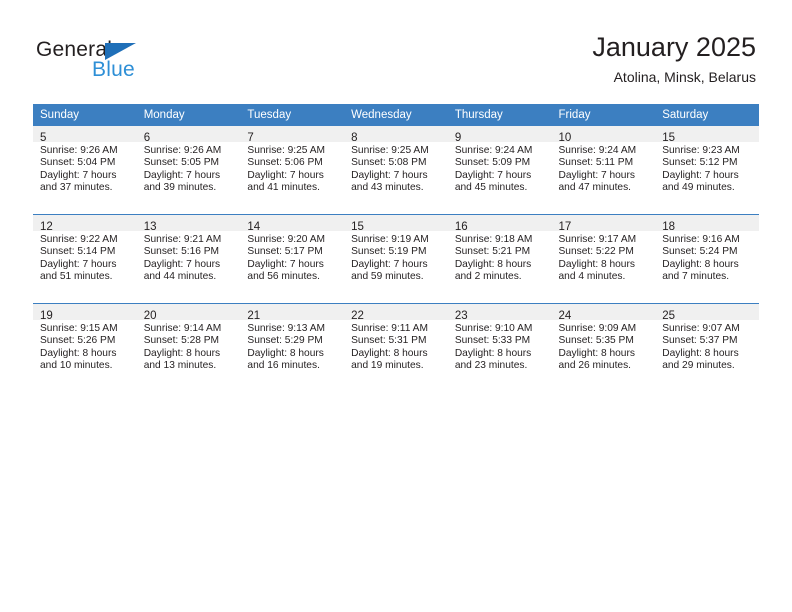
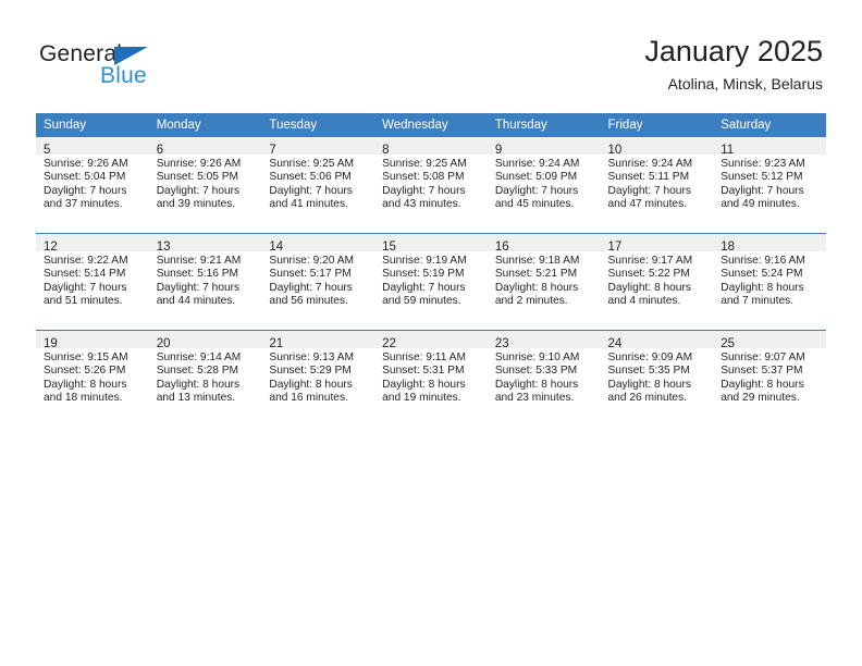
  General
  Blue
  January 2025
  Atolina, Minsk, Belarus
  Sunday	Monday	Tuesday	Wednesday	Thursday	Friday	Saturday
- 5Sunrise: 9:26 AMSunset: 5:04 PMDaylight: 7 hoursand 37 minutes.	6Sunrise: 9:26 AMSunset: 5:05 PMDaylight: 7 hoursand 39 minutes.	7Sunrise: 9:25 AMSunset: 5:06 PMDaylight: 7 hoursand 41 minutes.	8Sunrise: 9:25 AMSunset: 5:08 PMDaylight: 7 hoursand 43 minutes.	9Sunrise: 9:24 AMSunset: 5:09 PMDaylight: 7 hoursand 45 minutes.	10Sunrise: 9:24 AMSunset: 5:11 PMDaylight: 7 hoursand 47 minutes.	15Sunrise: 9:23 AMSunset: 5:12 PMDaylight: 7 hoursand 49 minutes.
+ 5Sunrise: 9:26 AMSunset: 5:04 PMDaylight: 7 hoursand 37 minutes.	6Sunrise: 9:26 AMSunset: 5:05 PMDaylight: 7 hoursand 39 minutes.	7Sunrise: 9:25 AMSunset: 5:06 PMDaylight: 7 hoursand 41 minutes.	8Sunrise: 9:25 AMSunset: 5:08 PMDaylight: 7 hoursand 43 minutes.	9Sunrise: 9:24 AMSunset: 5:09 PMDaylight: 7 hoursand 45 minutes.	10Sunrise: 9:24 AMSunset: 5:11 PMDaylight: 7 hoursand 47 minutes.	11Sunrise: 9:23 AMSunset: 5:12 PMDaylight: 7 hoursand 49 minutes.
  12Sunrise: 9:22 AMSunset: 5:14 PMDaylight: 7 hoursand 51 minutes.	13Sunrise: 9:21 AMSunset: 5:16 PMDaylight: 7 hoursand 44 minutes.	14Sunrise: 9:20 AMSunset: 5:17 PMDaylight: 7 hoursand 56 minutes.	15Sunrise: 9:19 AMSunset: 5:19 PMDaylight: 7 hoursand 59 minutes.	16Sunrise: 9:18 AMSunset: 5:21 PMDaylight: 8 hoursand 2 minutes.	17Sunrise: 9:17 AMSunset: 5:22 PMDaylight: 8 hoursand 4 minutes.	18Sunrise: 9:16 AMSunset: 5:24 PMDaylight: 8 hoursand 7 minutes.
- 19Sunrise: 9:15 AMSunset: 5:26 PMDaylight: 8 hoursand 10 minutes.	20Sunrise: 9:14 AMSunset: 5:28 PMDaylight: 8 hoursand 13 minutes.	21Sunrise: 9:13 AMSunset: 5:29 PMDaylight: 8 hoursand 16 minutes.	22Sunrise: 9:11 AMSunset: 5:31 PMDaylight: 8 hoursand 19 minutes.	23Sunrise: 9:10 AMSunset: 5:33 PMDaylight: 8 hoursand 23 minutes.	24Sunrise: 9:09 AMSunset: 5:35 PMDaylight: 8 hoursand 26 minutes.	25Sunrise: 9:07 AMSunset: 5:37 PMDaylight: 8 hoursand 29 minutes.
+ 19Sunrise: 9:15 AMSunset: 5:26 PMDaylight: 8 hoursand 18 minutes.	20Sunrise: 9:14 AMSunset: 5:28 PMDaylight: 8 hoursand 13 minutes.	21Sunrise: 9:13 AMSunset: 5:29 PMDaylight: 8 hoursand 16 minutes.	22Sunrise: 9:11 AMSunset: 5:31 PMDaylight: 8 hoursand 19 minutes.	23Sunrise: 9:10 AMSunset: 5:33 PMDaylight: 8 hoursand 23 minutes.	24Sunrise: 9:09 AMSunset: 5:35 PMDaylight: 8 hoursand 26 minutes.	25Sunrise: 9:07 AMSunset: 5:37 PMDaylight: 8 hoursand 29 minutes.
